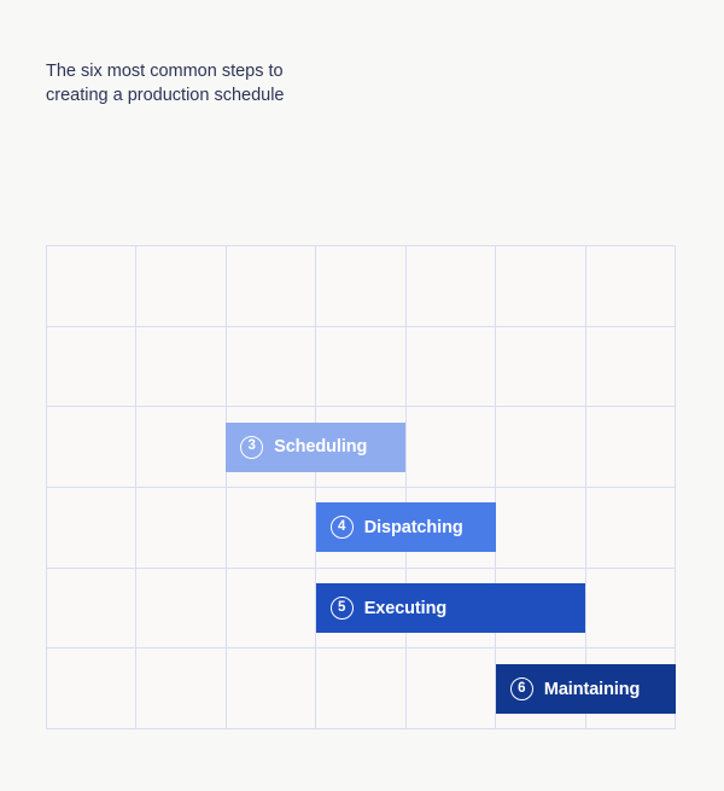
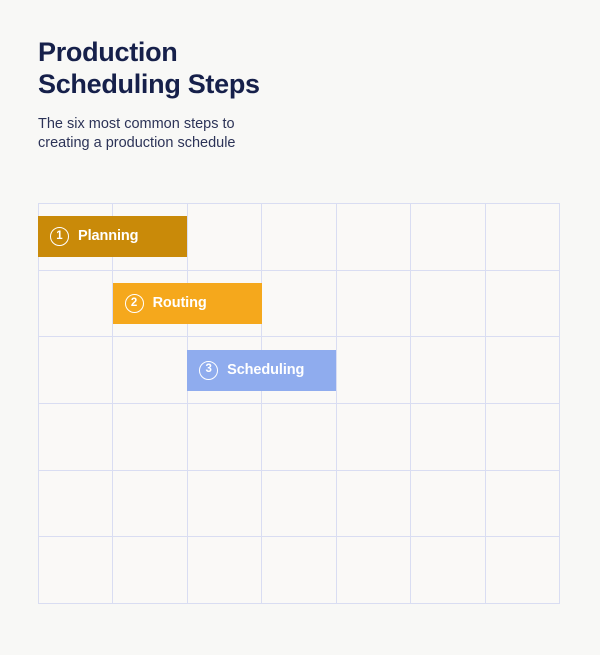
+ Production
+ Scheduling Steps
  The six most common steps to
  creating a production schedule
+ 1
+ Planning
+ 2
+ Routing
  3
  Scheduling
- 4
- Dispatching
- 5
- Executing
- 6
- Maintaining
